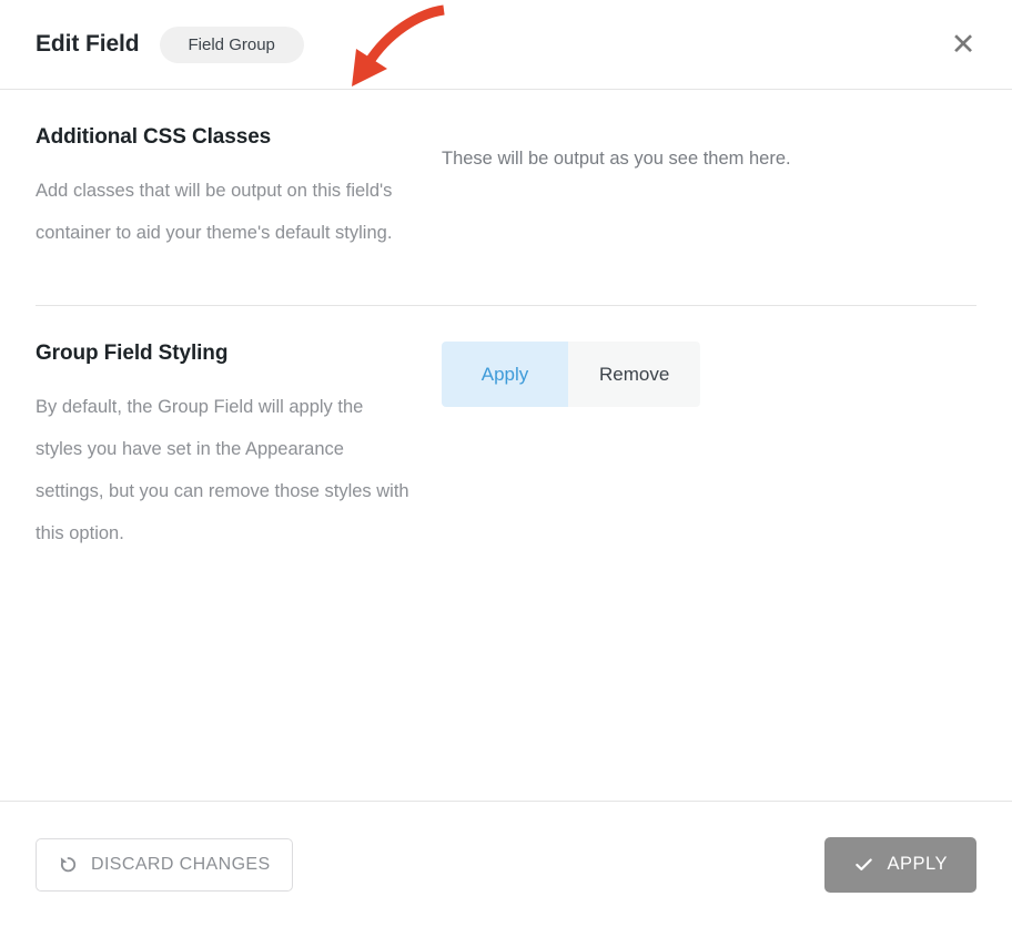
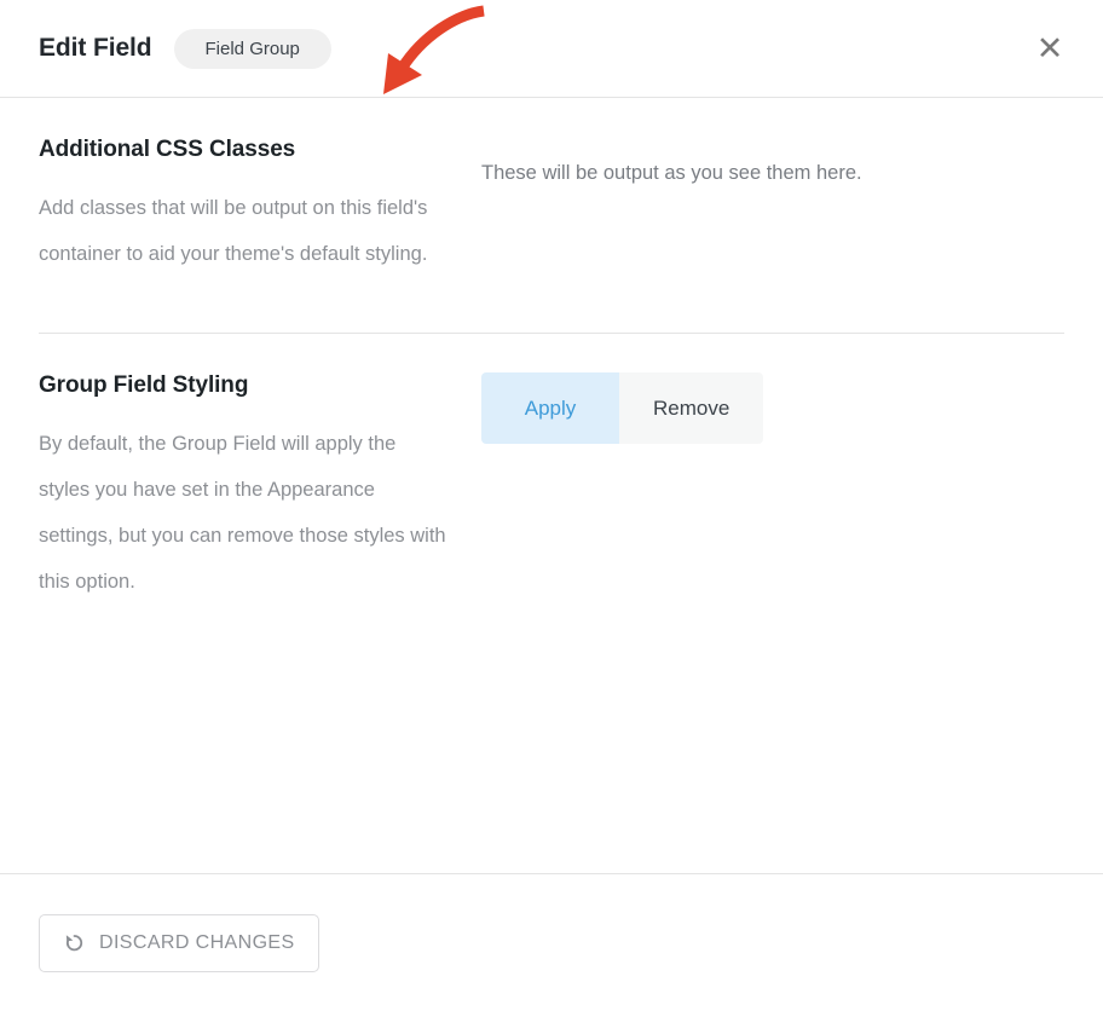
  Edit Field
  Field Group
  ✕
  Additional CSS Classes
  Add classes that will be output on this field's container to aid your theme's default styling.
  These will be output as you see them here.
  Group Field Styling
  By default, the Group Field will apply the styles you have set in the Appearance settings, but you can remove those styles with this option.
  Apply
  Remove
  DISCARD CHANGES
- APPLY
